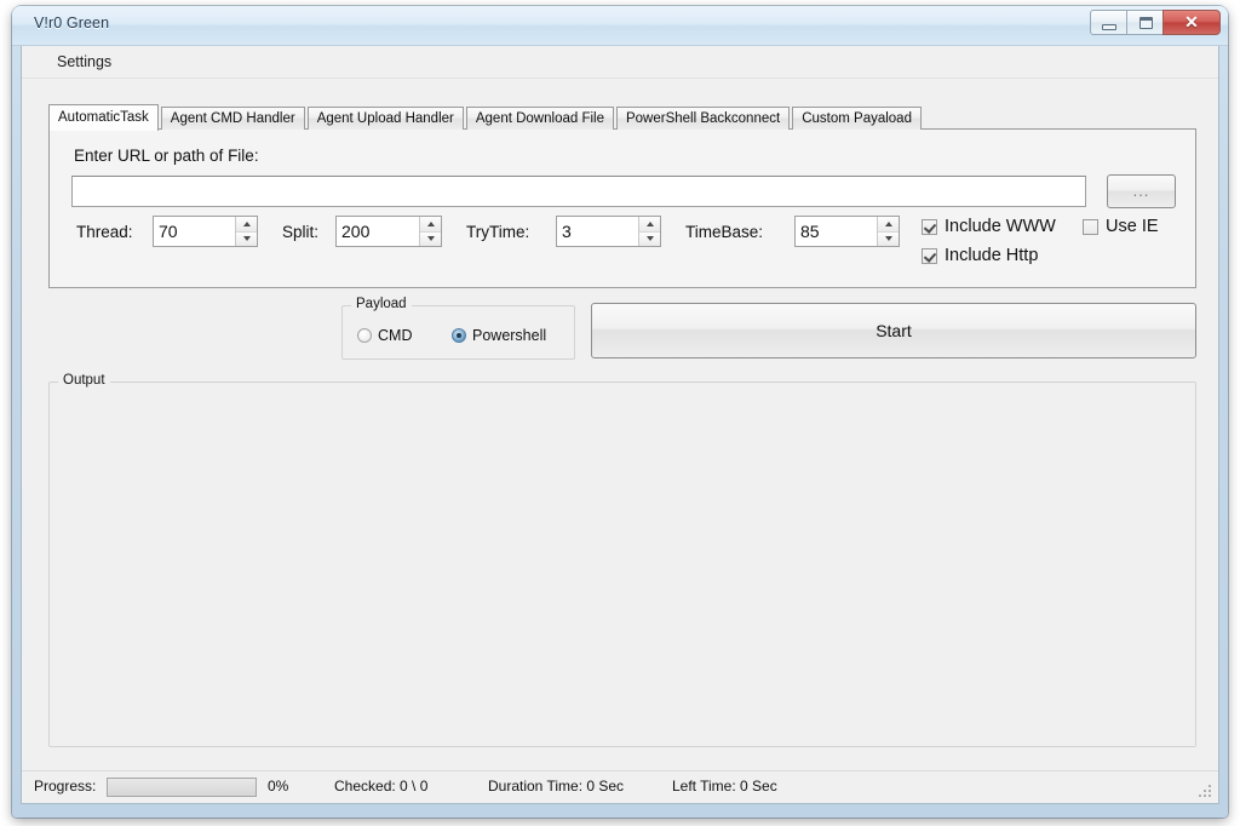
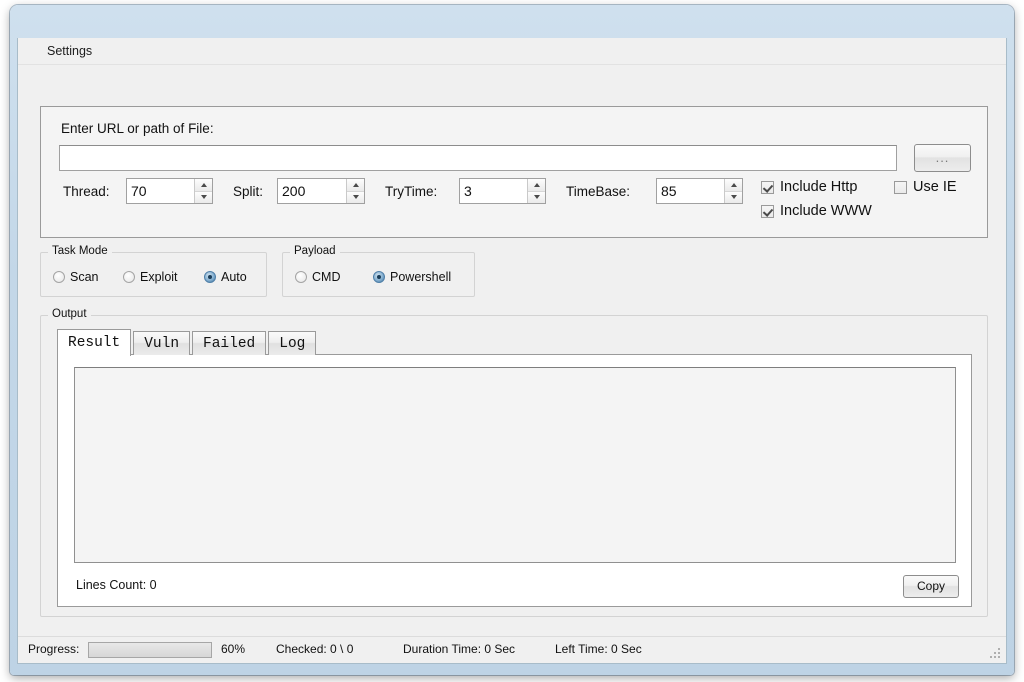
- V!r0 Green
- ✕
  Settings
- AutomaticTask
- Agent CMD Handler
- Agent Upload Handler
- Agent Download File
- PowerShell Backconnect
- Custom Payaload
  Enter URL or path of File:
  ...
  Thread:
  70
  Split:
  200
  TryTime:
  3
  TimeBase:
  85
- Include WWW
+ Include Http
  Use IE
- Include Http
+ Include WWW
+ Task Mode
+ Scan
+ Exploit
+ Auto
  Payload
  CMD
  Powershell
- Start
  Output
+ Result
+ Vuln
+ Failed
+ Log
+ Lines Count: 0
+ Copy
  Progress:
- 0%
+ 60%
  Checked: 0 \ 0
  Duration Time: 0 Sec
  Left Time: 0 Sec
